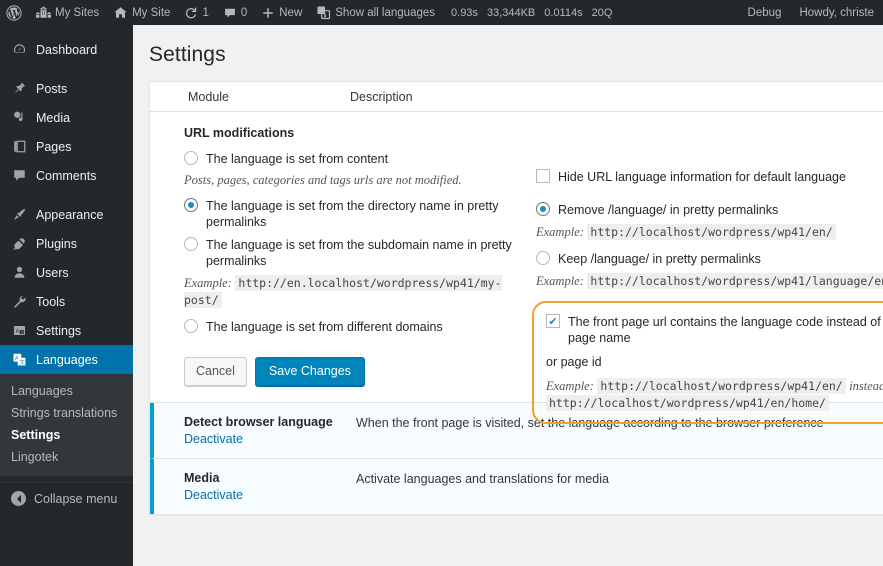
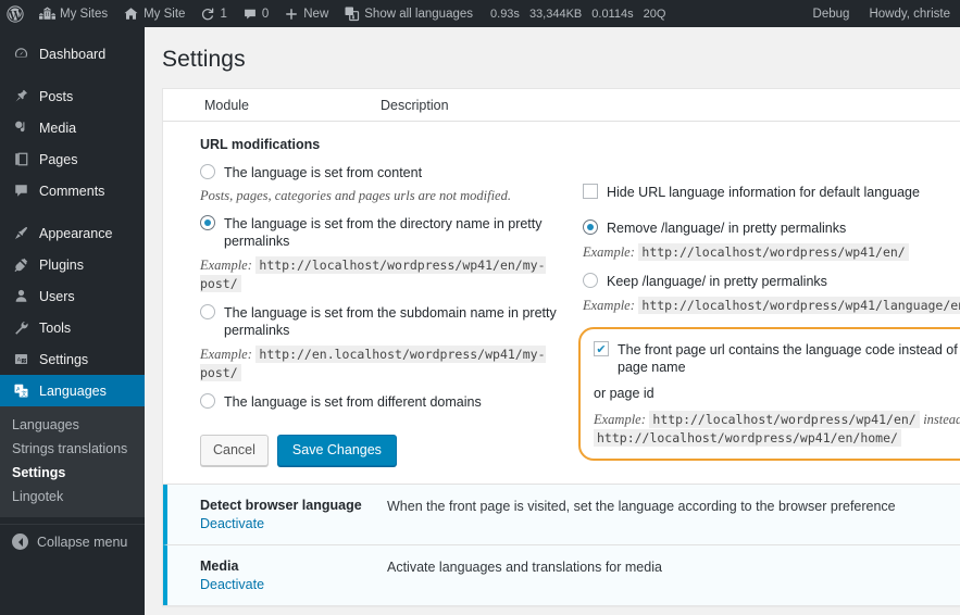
  My Sites
  My Site
  1
  0
  New
  Show all languages
  0.93s
  33,344KB
  0.0114s
  20Q
  Debug
  Howdy, christe
  Dashboard
  Posts
  Media
  Pages
  Comments
  Appearance
  Plugins
  Users
  Tools
  Settings
  Languages
  Languages
  Strings translations
  Settings
  Lingotek
  Collapse menu
  Settings
  Module
  Description
  URL modifications
  The language is set from content
- Posts, pages, categories and tags urls are not modified.
+ Posts, pages, categories and pages urls are not modified.
  The language is set from the directory name in pretty permalinks
+ Example: http://localhost/wordpress/wp41/en/my-post/
  The language is set from the subdomain name in pretty permalinks
  Example: http://en.localhost/wordpress/wp41/my-post/
  The language is set from different domains
  Cancel
  Save Changes
  Hide URL language information for default language
  Remove /language/ in pretty permalinks
  Example: http://localhost/wordpress/wp41/en/
  Keep /language/ in pretty permalinks
  Example: http://localhost/wordpress/wp41/language/e
  The front page url contains the language code instead of page name
  or page id
  Example: http://localhost/wordpress/wp41/en/ instead http://localhost/wordpress/wp41/en/home/
  Detect browser language
  Deactivate
  When the front page is visited, set the language according to the browser preference
  Media
  Deactivate
  Activate languages and translations for media
